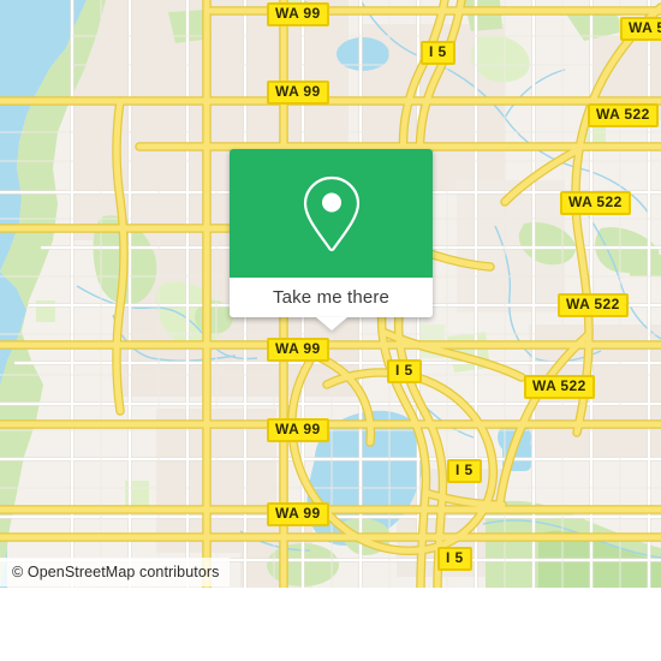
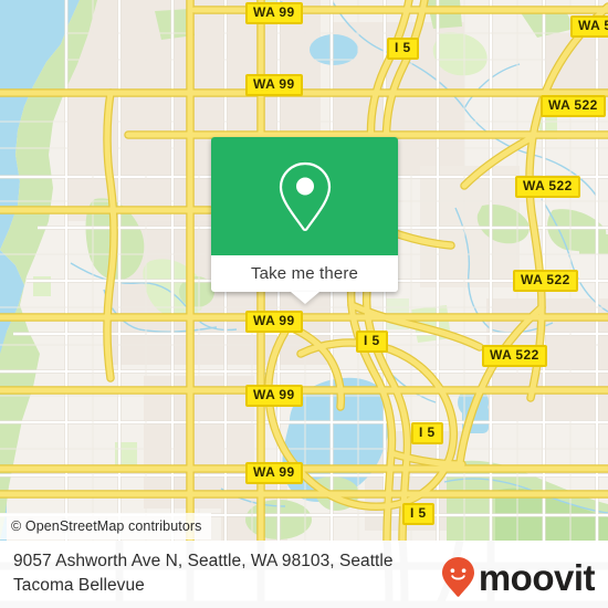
  WA 99
  I 5
  WA 99
  WA 522
  WA 522
  WA 522
  WA 99
  I 5
  WA 522
  WA 99
  I 5
  WA 99
  I 5
  © OpenStreetMap contributors
  Take me there
+ 9057 Ashworth Ave N, Seattle, WA 98103, Seattle Tacoma Bellevue
+ moovit
